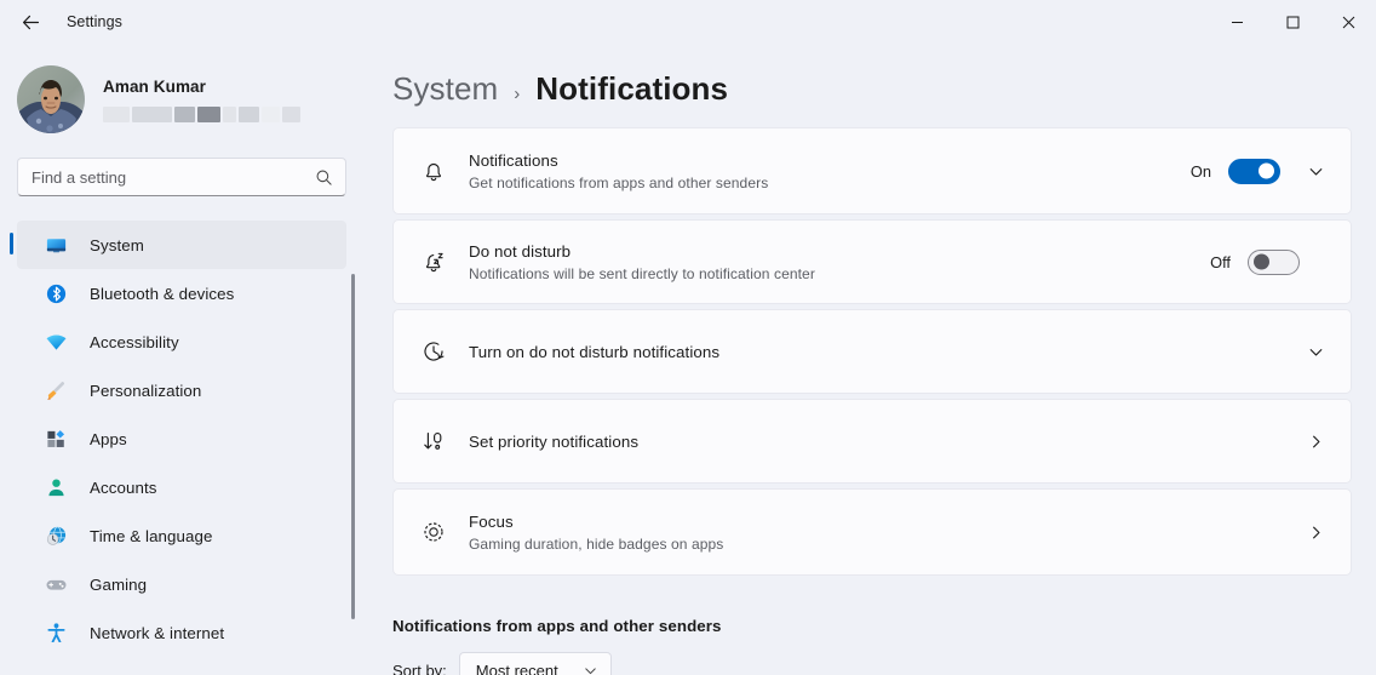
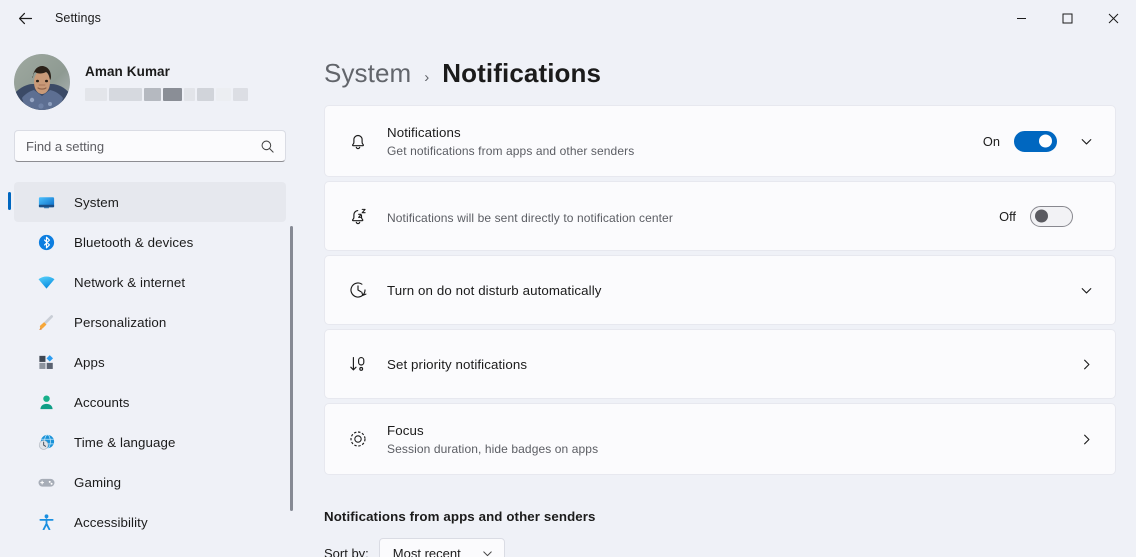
  Settings
  Aman Kumar
  Find a setting
  System
  Bluetooth & devices
- Accessibility
+ Network & internet
  Personalization
  Apps
  Accounts
  Time & language
  Gaming
- Network & internet
+ Accessibility
  System
  ›
  Notifications
  Notifications
  Get notifications from apps and other senders
  On
- Do not disturb
  Notifications will be sent directly to notification center
  Off
- Turn on do not disturb notifications
+ Turn on do not disturb automatically
  Set priority notifications
  Focus
- Gaming duration, hide badges on apps
+ Session duration, hide badges on apps
  Notifications from apps and other senders
  Sort by:
  Most recent
